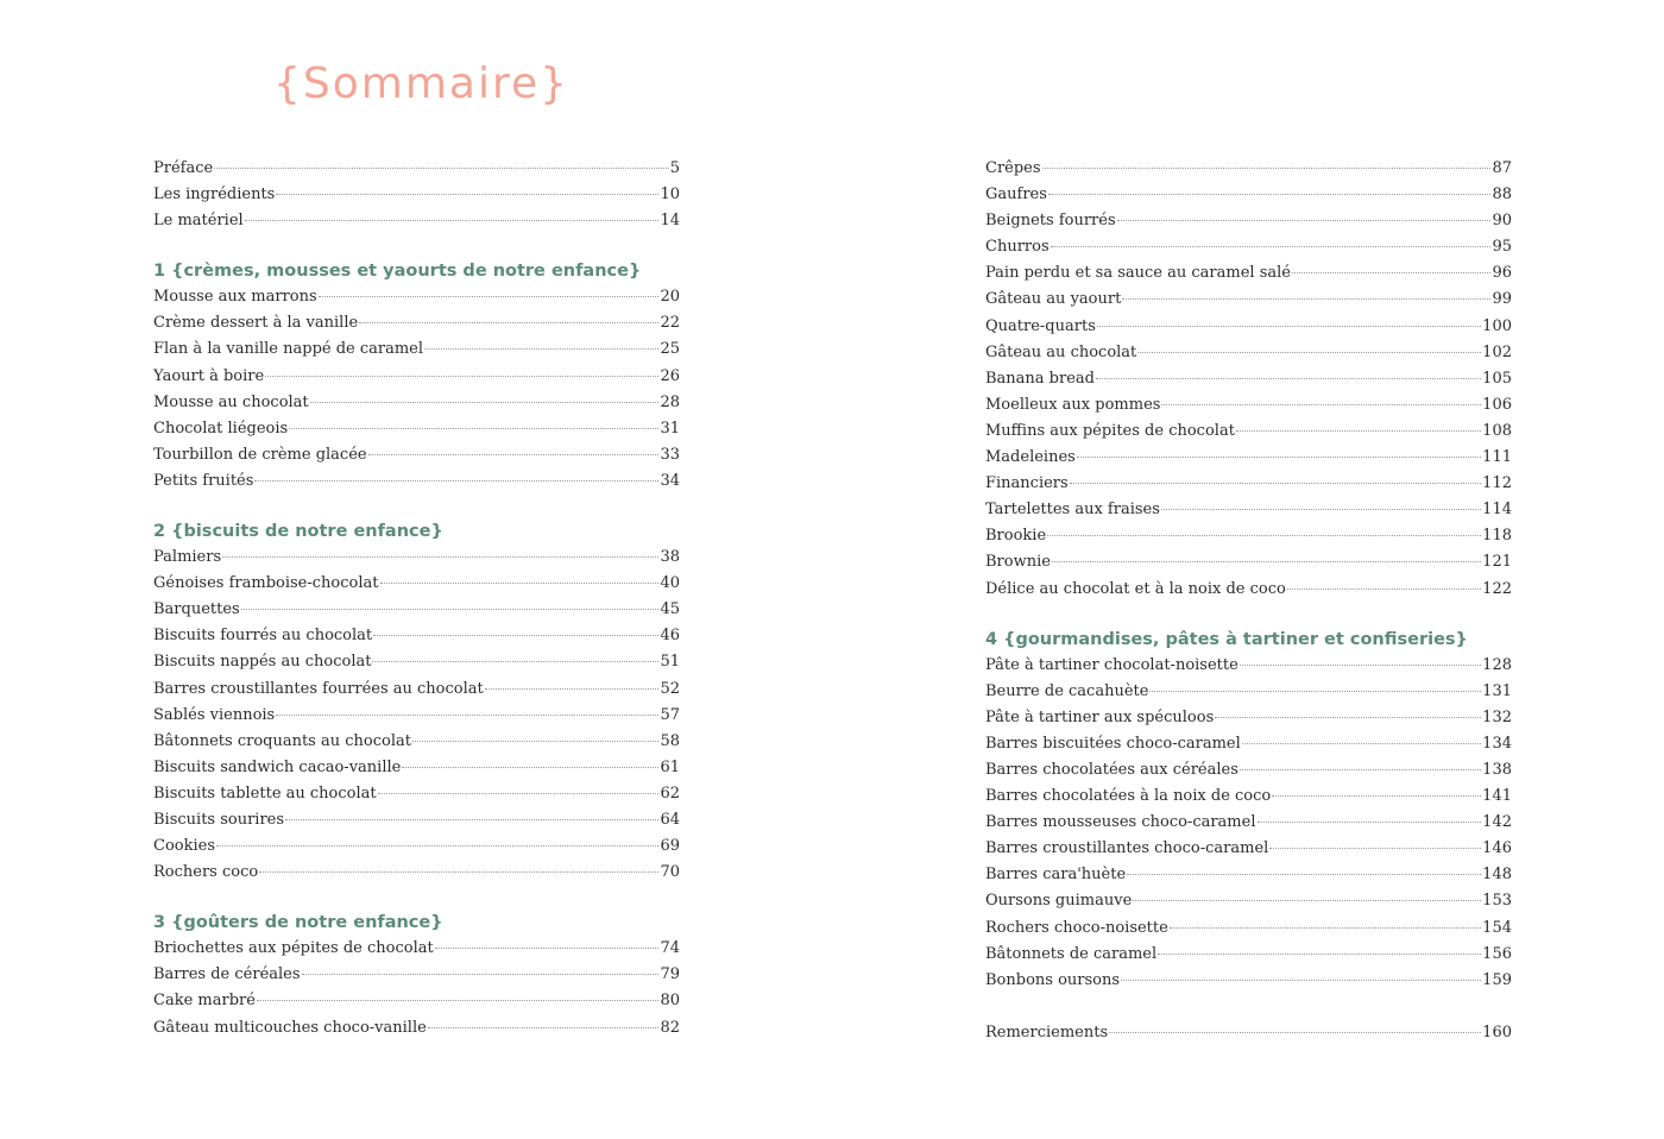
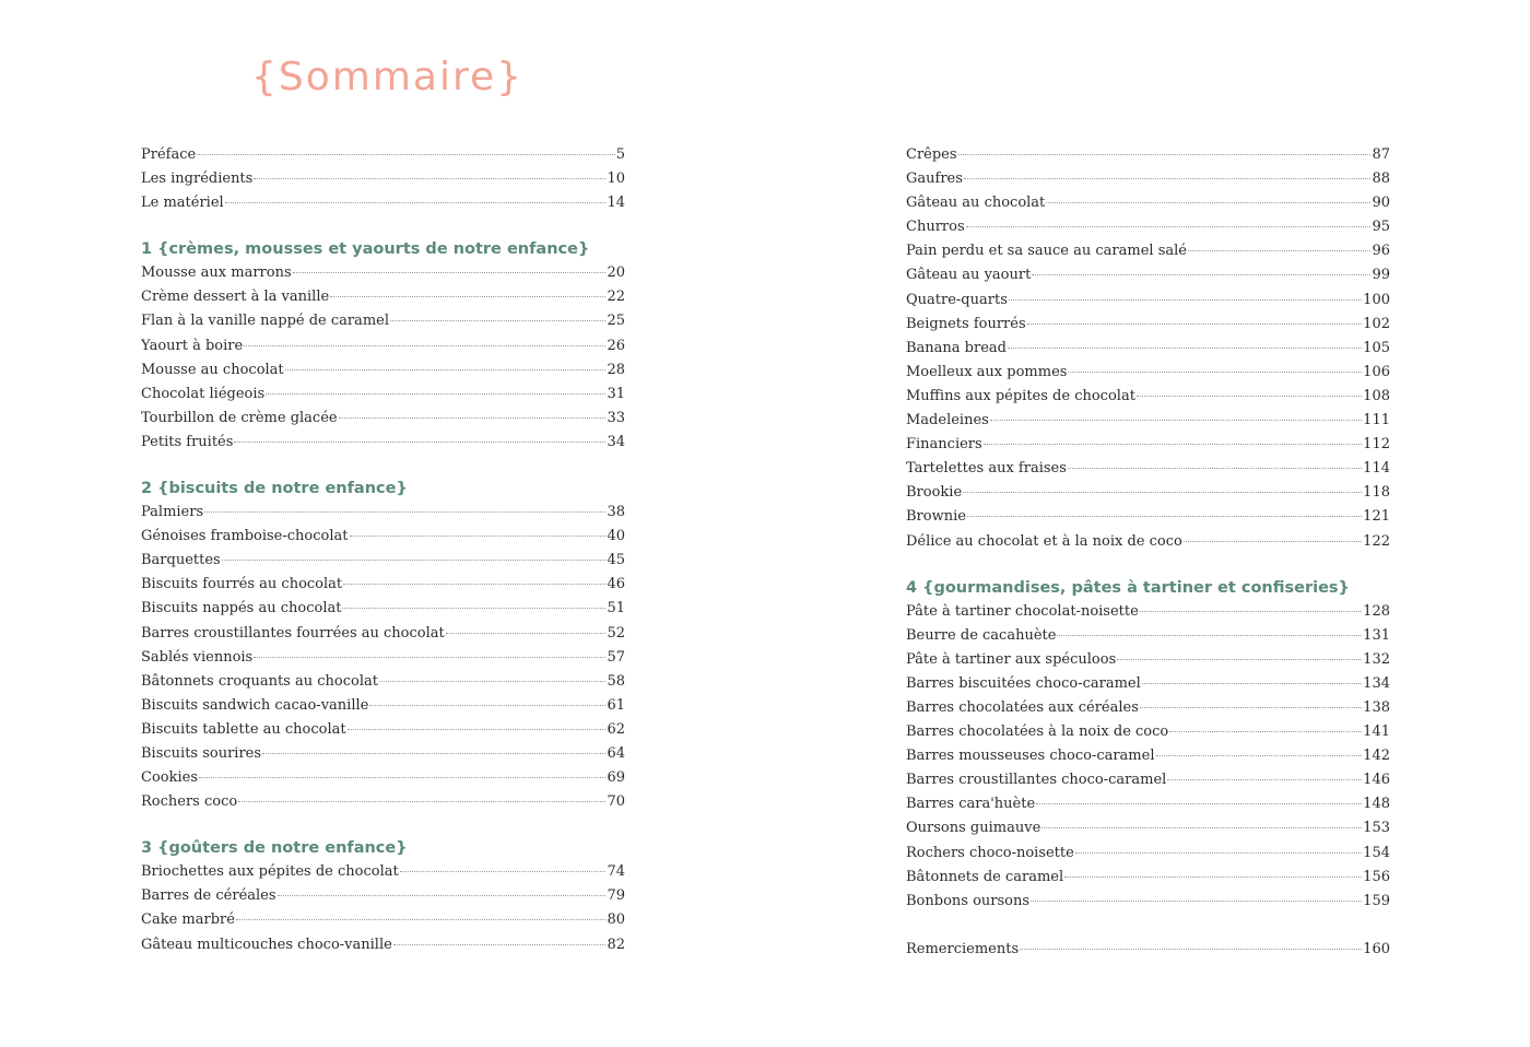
  {Sommaire}
  Préface
  5
  Les ingrédients
  10
  Le matériel
  14
  1 {crèmes, mousses et yaourts de notre enfance}
  Mousse aux marrons
  20
  Crème dessert à la vanille
  22
  Flan à la vanille nappé de caramel
  25
  Yaourt à boire
  26
  Mousse au chocolat
  28
  Chocolat liégeois
  31
  Tourbillon de crème glacée
  33
  Petits fruités
  34
  2 {biscuits de notre enfance}
  Palmiers
  38
  Génoises framboise-chocolat
  40
  Barquettes
  45
  Biscuits fourrés au chocolat
  46
  Biscuits nappés au chocolat
  51
  Barres croustillantes fourrées au chocolat
  52
  Sablés viennois
  57
  Bâtonnets croquants au chocolat
  58
  Biscuits sandwich cacao-vanille
  61
  Biscuits tablette au chocolat
  62
  Biscuits sourires
  64
  Cookies
  69
  Rochers coco
  70
  3 {goûters de notre enfance}
  Briochettes aux pépites de chocolat
  74
  Barres de céréales
  79
  Cake marbré
  80
  Gâteau multicouches choco-vanille
  82
  Crêpes
  87
  Gaufres
  88
- Beignets fourrés
+ Gâteau au chocolat
  90
  Churros
  95
  Pain perdu et sa sauce au caramel salé
  96
  Gâteau au yaourt
  99
  Quatre-quarts
  100
- Gâteau au chocolat
+ Beignets fourrés
  102
  Banana bread
  105
  Moelleux aux pommes
  106
  Muffins aux pépites de chocolat
  108
  Madeleines
  111
  Financiers
  112
  Tartelettes aux fraises
  114
  Brookie
  118
  Brownie
  121
  Délice au chocolat et à la noix de coco
  122
  4 {gourmandises, pâtes à tartiner et confiseries}
  Pâte à tartiner chocolat-noisette
  128
  Beurre de cacahuète
  131
  Pâte à tartiner aux spéculoos
  132
  Barres biscuitées choco-caramel
  134
  Barres chocolatées aux céréales
  138
  Barres chocolatées à la noix de coco
  141
  Barres mousseuses choco-caramel
  142
  Barres croustillantes choco-caramel
  146
  Barres cara'huète
  148
  Oursons guimauve
  153
  Rochers choco-noisette
  154
  Bâtonnets de caramel
  156
  Bonbons oursons
  159
  Remerciements
  160
